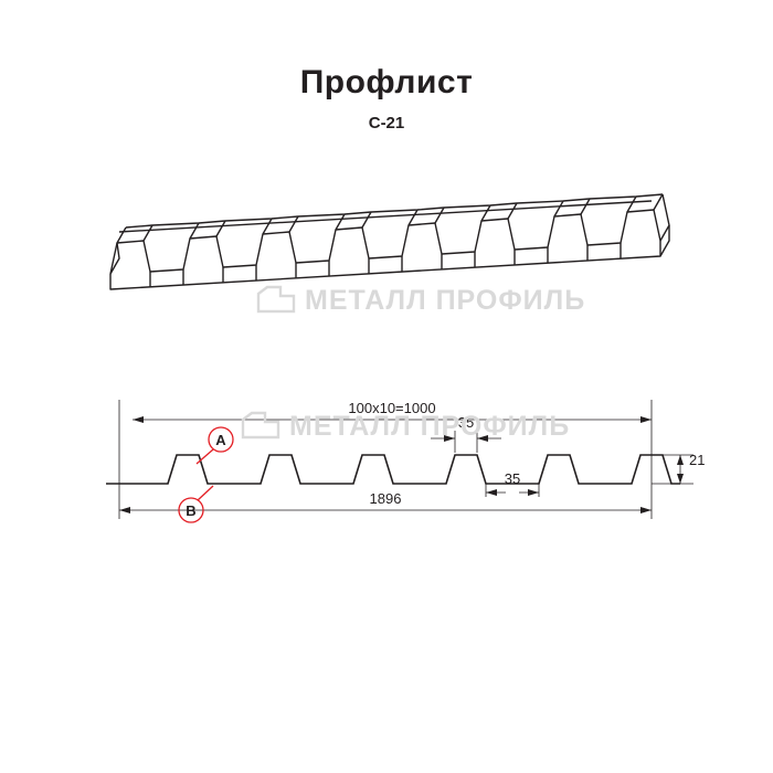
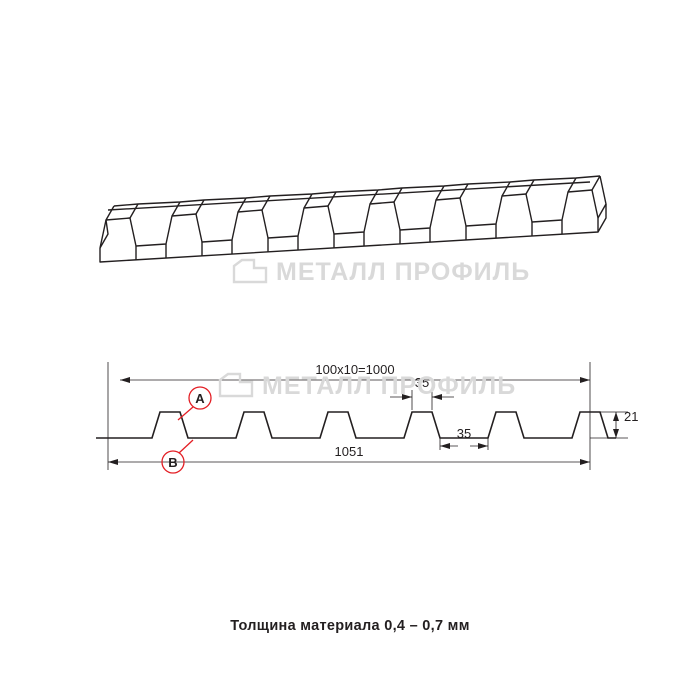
- Профлист
- С-21
  100х10=1000
- 1896
+ 1051
  21
  35
  35
  A
  B
  МЕТАЛЛ ПРОФИЛЬ
  МЕТАЛЛ ПРОФИЛЬ
+ Толщина материала 0,4 – 0,7 мм
